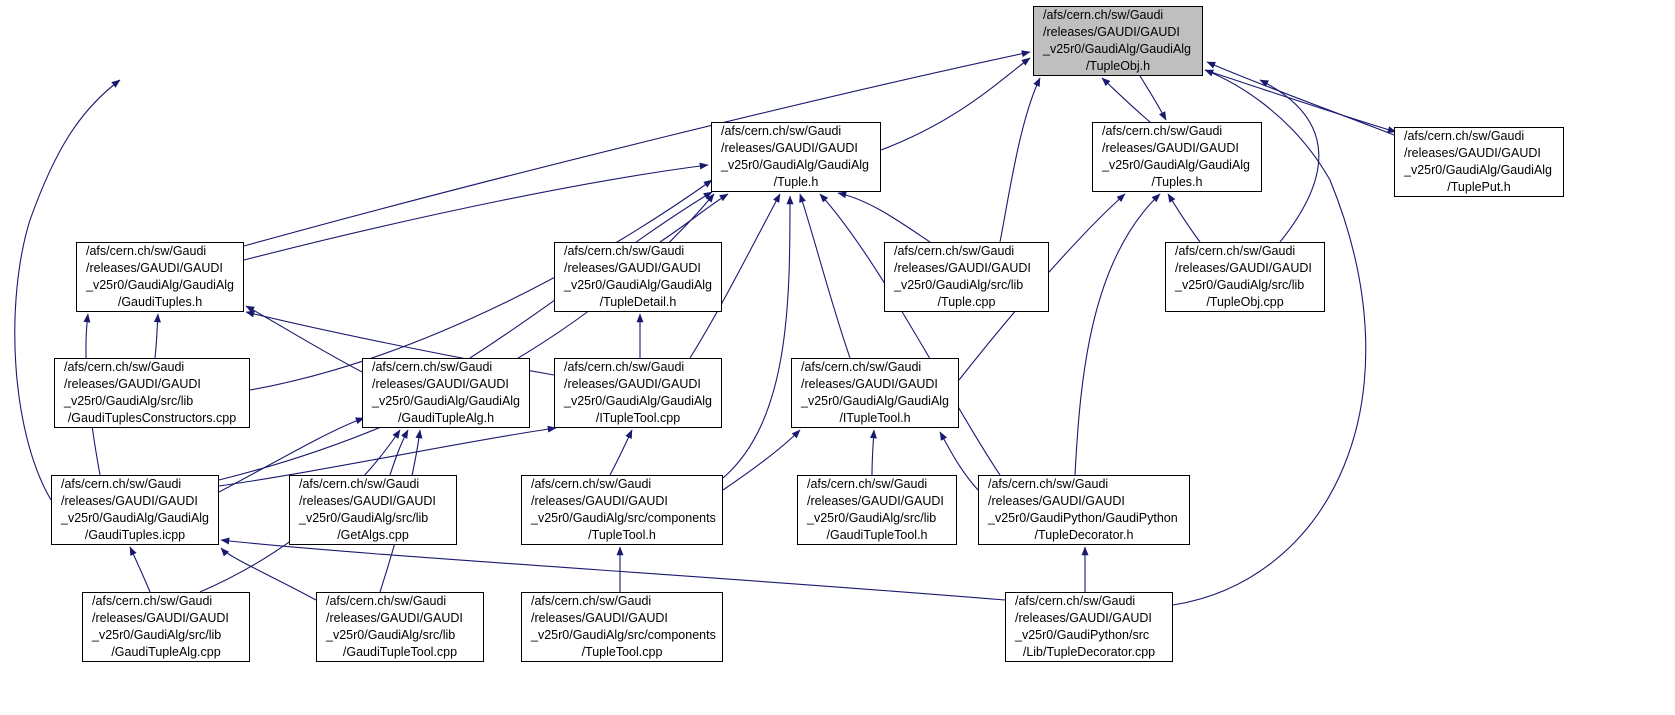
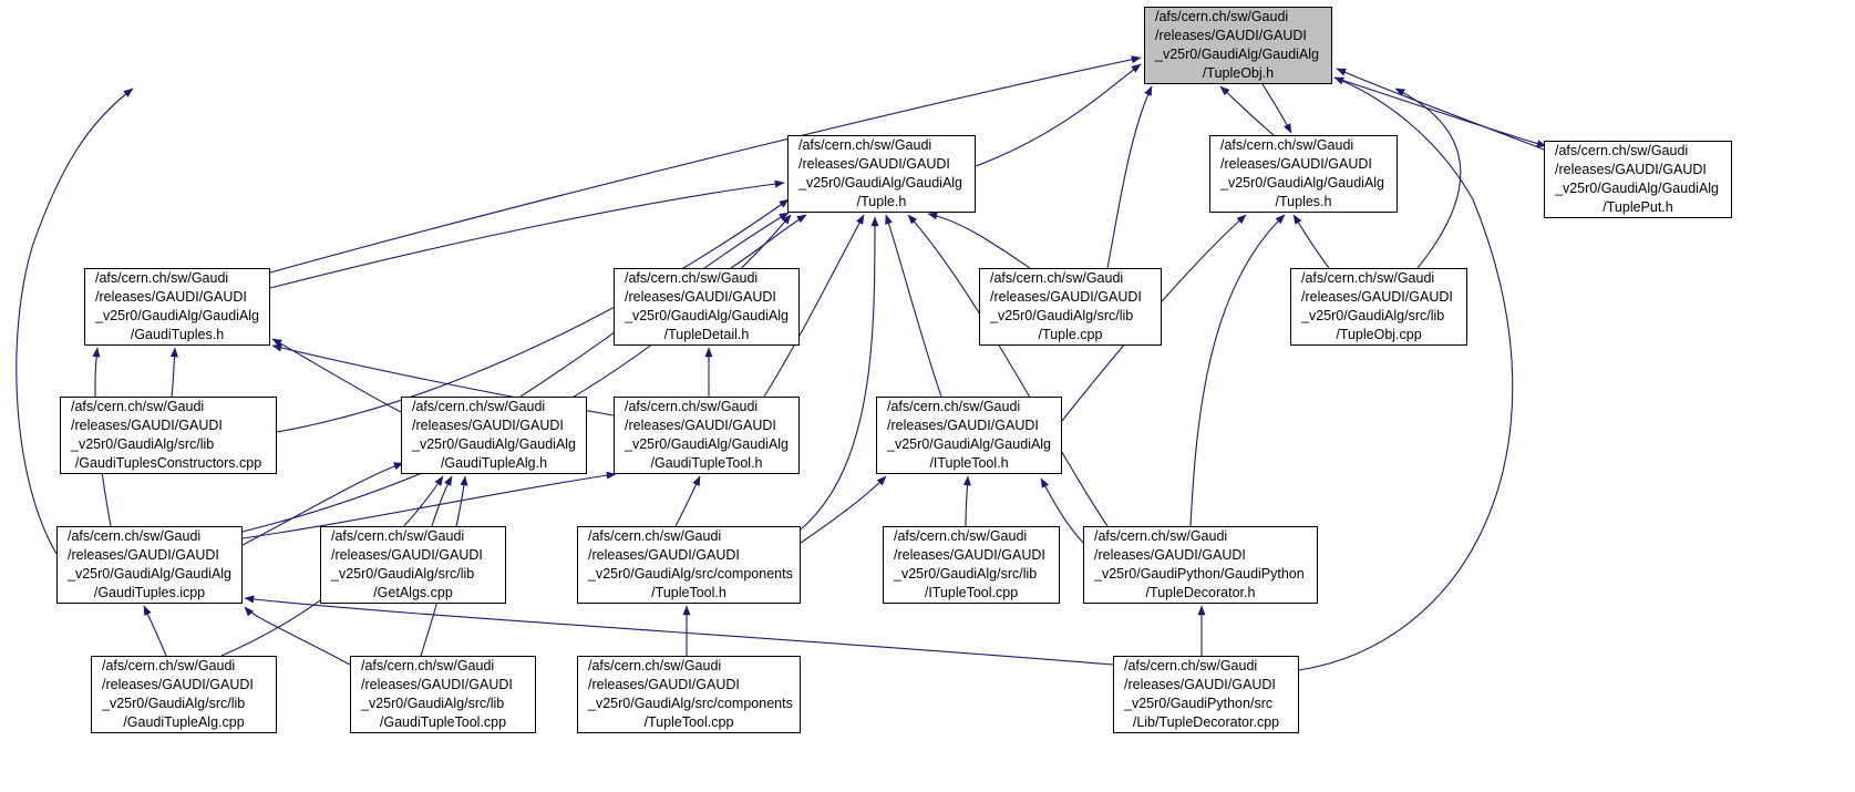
  /afs/cern.ch/sw/Gaudi
  /releases/GAUDI/GAUDI
  _v25r0/GaudiAlg/GaudiAlg
  /TupleObj.h
  /afs/cern.ch/sw/Gaudi
  /releases/GAUDI/GAUDI
  _v25r0/GaudiAlg/GaudiAlg
  /Tuple.h
  /afs/cern.ch/sw/Gaudi
  /releases/GAUDI/GAUDI
  _v25r0/GaudiAlg/GaudiAlg
  /Tuples.h
  /afs/cern.ch/sw/Gaudi
  /releases/GAUDI/GAUDI
  _v25r0/GaudiAlg/GaudiAlg
  /TuplePut.h
  /afs/cern.ch/sw/Gaudi
  /releases/GAUDI/GAUDI
  _v25r0/GaudiAlg/GaudiAlg
  /GaudiTuples.h
  /afs/cern.ch/sw/Gaudi
  /releases/GAUDI/GAUDI
  _v25r0/GaudiAlg/GaudiAlg
  /TupleDetail.h
  /afs/cern.ch/sw/Gaudi
  /releases/GAUDI/GAUDI
  _v25r0/GaudiAlg/src/lib
  /Tuple.cpp
  /afs/cern.ch/sw/Gaudi
  /releases/GAUDI/GAUDI
  _v25r0/GaudiAlg/src/lib
  /TupleObj.cpp
  /afs/cern.ch/sw/Gaudi
  /releases/GAUDI/GAUDI
  _v25r0/GaudiAlg/src/lib
  /GaudiTuplesConstructors.cpp
  /afs/cern.ch/sw/Gaudi
  /releases/GAUDI/GAUDI
  _v25r0/GaudiAlg/GaudiAlg
  /GaudiTupleAlg.h
  /afs/cern.ch/sw/Gaudi
  /releases/GAUDI/GAUDI
  _v25r0/GaudiAlg/GaudiAlg
- /ITupleTool.cpp
+ /GaudiTupleTool.h
  /afs/cern.ch/sw/Gaudi
  /releases/GAUDI/GAUDI
  _v25r0/GaudiAlg/GaudiAlg
  /ITupleTool.h
  /afs/cern.ch/sw/Gaudi
  /releases/GAUDI/GAUDI
  _v25r0/GaudiAlg/GaudiAlg
  /GaudiTuples.icpp
  /afs/cern.ch/sw/Gaudi
  /releases/GAUDI/GAUDI
  _v25r0/GaudiAlg/src/lib
  /GetAlgs.cpp
  /afs/cern.ch/sw/Gaudi
  /releases/GAUDI/GAUDI
  _v25r0/GaudiAlg/src/components
  /TupleTool.h
  /afs/cern.ch/sw/Gaudi
  /releases/GAUDI/GAUDI
  _v25r0/GaudiAlg/src/lib
- /GaudiTupleTool.h
+ /ITupleTool.cpp
  /afs/cern.ch/sw/Gaudi
  /releases/GAUDI/GAUDI
  _v25r0/GaudiPython/GaudiPython
  /TupleDecorator.h
  /afs/cern.ch/sw/Gaudi
  /releases/GAUDI/GAUDI
  _v25r0/GaudiAlg/src/lib
  /GaudiTupleAlg.cpp
  /afs/cern.ch/sw/Gaudi
  /releases/GAUDI/GAUDI
  _v25r0/GaudiAlg/src/lib
  /GaudiTupleTool.cpp
  /afs/cern.ch/sw/Gaudi
  /releases/GAUDI/GAUDI
  _v25r0/GaudiAlg/src/components
  /TupleTool.cpp
  /afs/cern.ch/sw/Gaudi
  /releases/GAUDI/GAUDI
  _v25r0/GaudiPython/src
  /Lib/TupleDecorator.cpp
